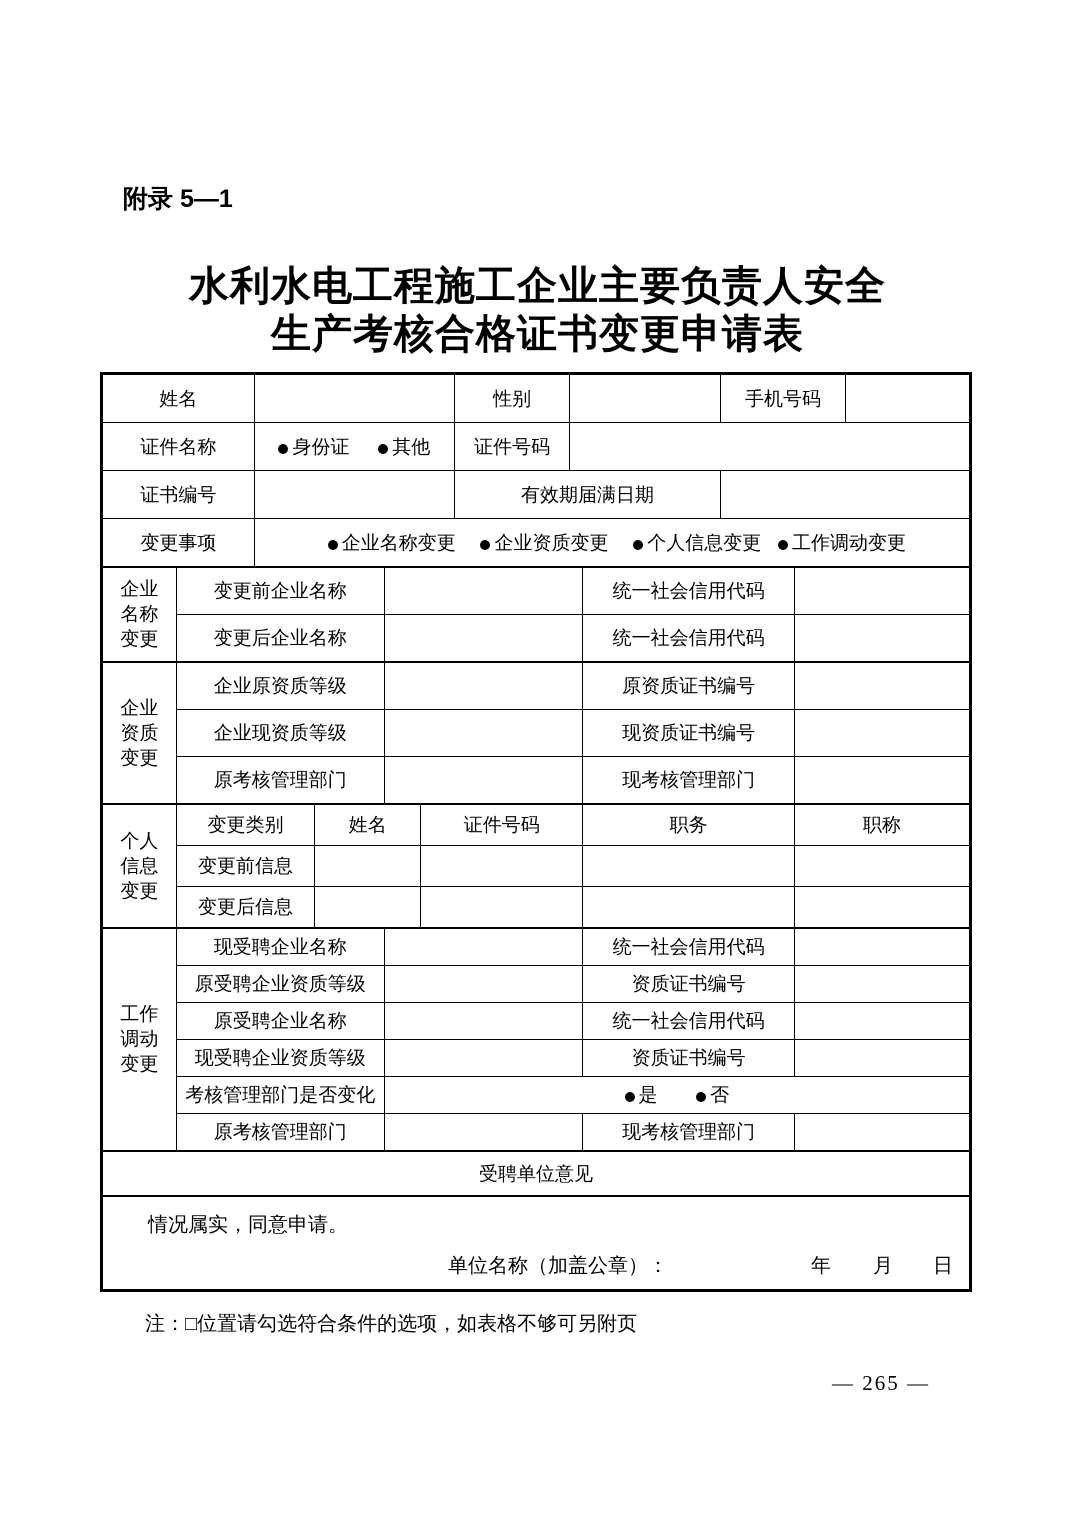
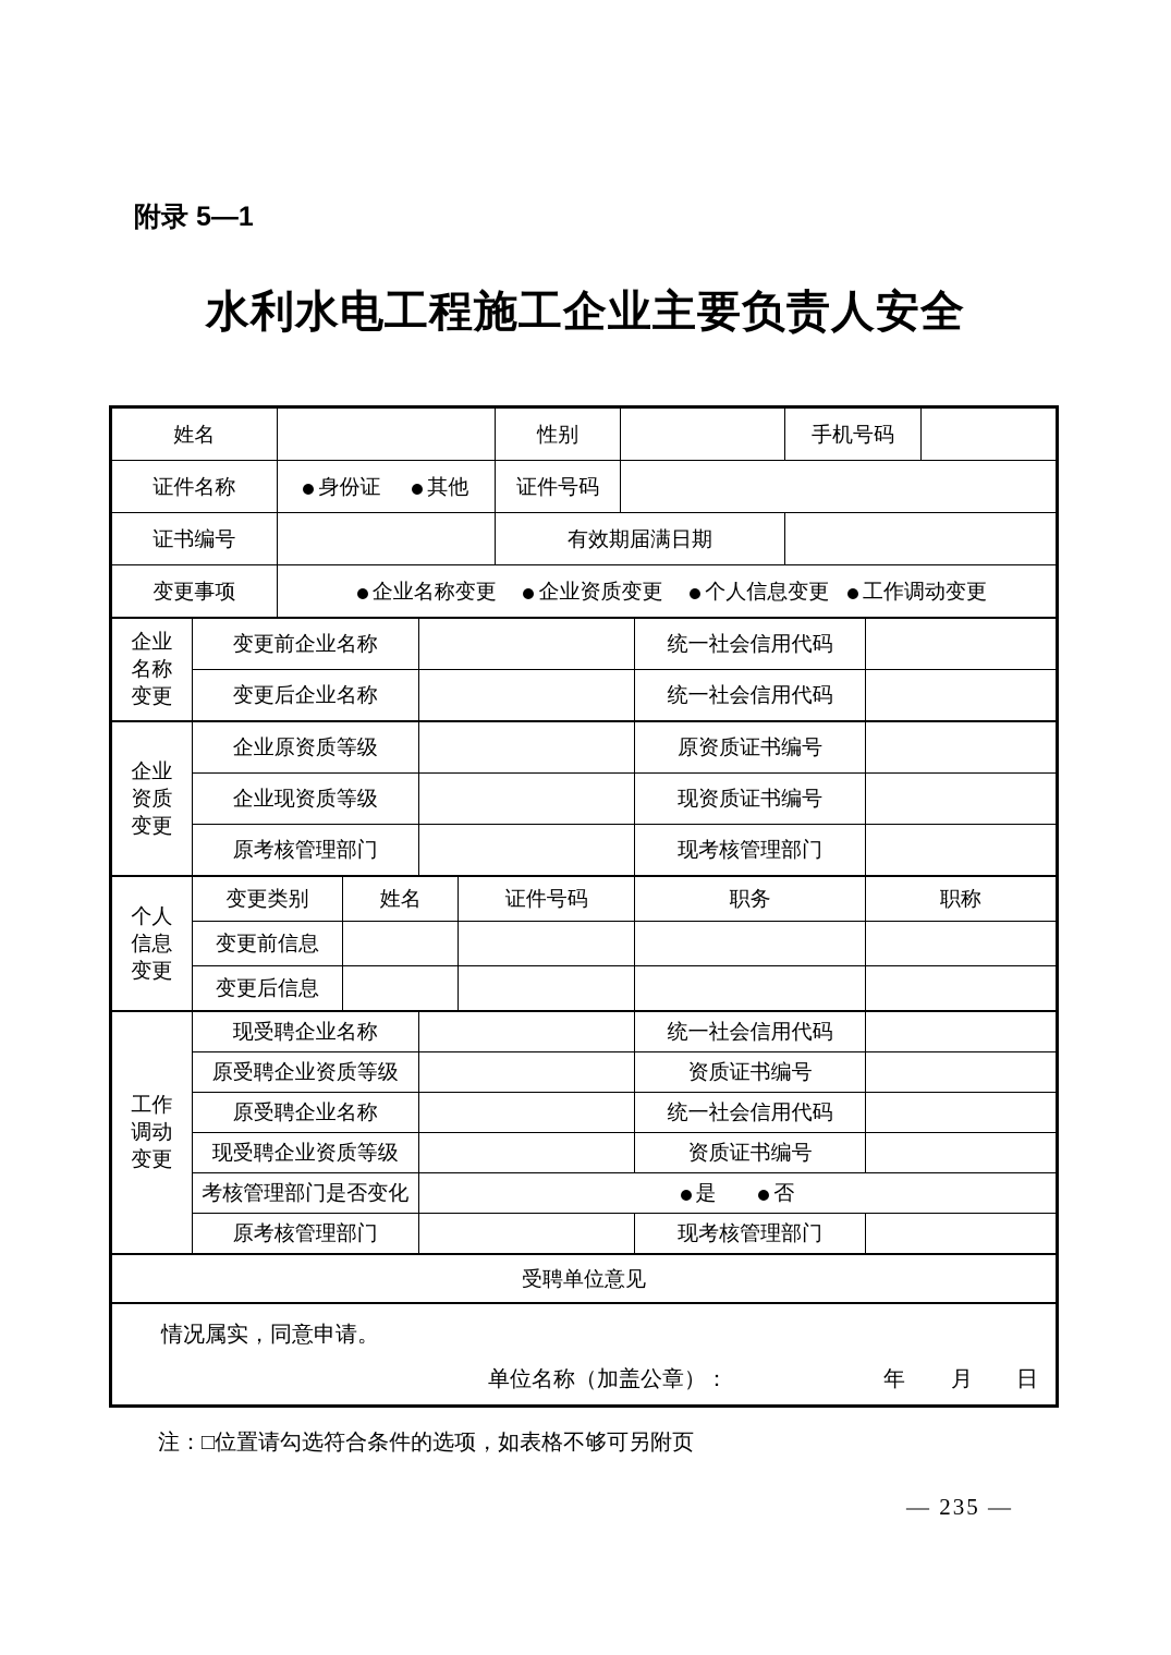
  附录 5—1
  水利水电工程施工企业主要负责人安全
- 生产考核合格证书变更申请表
  姓名		性别		手机号码
  证件名称	身份证 其他	证件号码
  证书编号		有效期届满日期
  变更事项	企业名称变更 企业资质变更 个人信息变更 工作调动变更
  企业 名称 变更	变更前企业名称		统一社会信用代码
  变更后企业名称		统一社会信用代码
  企业 资质 变更	企业原资质等级		原资质证书编号
  企业现资质等级		现资质证书编号
  原考核管理部门		现考核管理部门
  个人 信息 变更	变更类别	姓名	证件号码	职务	职称
  变更前信息
  变更后信息
  工作 调动 变更	现受聘企业名称		统一社会信用代码
  原受聘企业资质等级		资质证书编号
  原受聘企业名称		统一社会信用代码
  现受聘企业资质等级		资质证书编号
  考核管理部门是否变化	是 否
  原考核管理部门		现考核管理部门
  受聘单位意见
  情况属实，同意申请。 单位名称（加盖公章）： 年 月 日
  注：□位置请勾选符合条件的选项，如表格不够可另附页
- — 265 —
+ — 235 —
